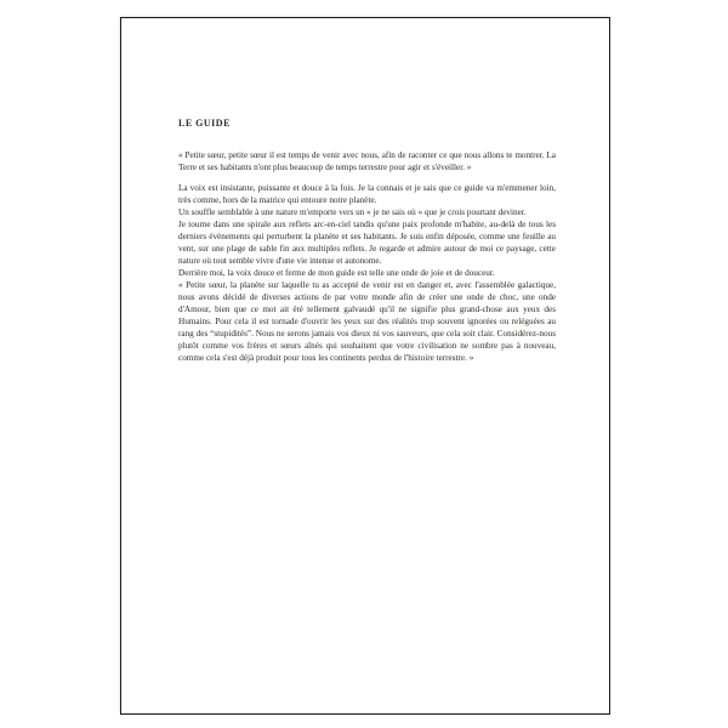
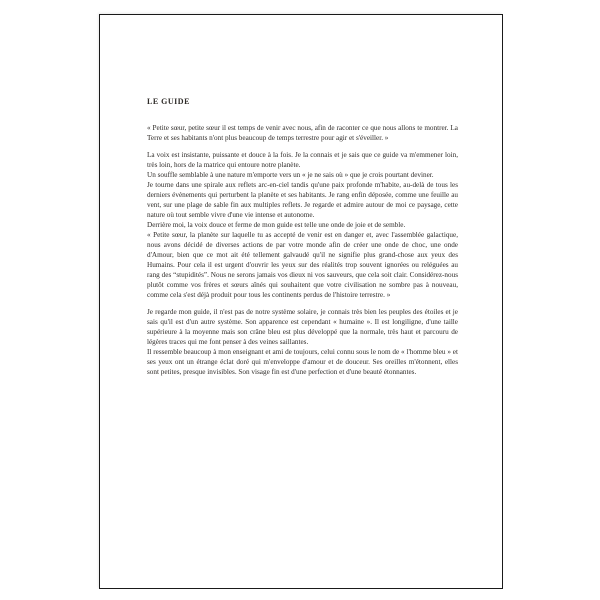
  LE GUIDE
  « Petite sœur, petite sœur il est temps de venir avec nous, afin de raconter ce que nous allons te montrer. La Terre et ses habitants n'ont plus beaucoup de temps terrestre pour agir et s'éveiller. »
- La voix est insistante, puissante et douce à la fois. Je la connais et je sais que ce guide va m'emmener loin, très comme, hors de la matrice qui entoure notre planète.
+ La voix est insistante, puissante et douce à la fois. Je la connais et je sais que ce guide va m'emmener loin, très loin, hors de la matrice qui entoure notre planète.
  Un souffle semblable à une nature m'emporte vers un « je ne sais où » que je crois pourtant deviner.
- Je tourne dans une spirale aux reflets arc-en-ciel tandis qu'une paix profonde m'habite, au-delà de tous les derniers évènements qui perturbent la planète et ses habitants. Je suis enfin déposée, comme une feuille au vent, sur une plage de sable fin aux multiples reflets. Je regarde et admire autour de moi ce paysage, cette nature où tout semble vivre d'une vie intense et autonome.
+ Je tourne dans une spirale aux reflets arc-en-ciel tandis qu'une paix profonde m'habite, au-delà de tous les derniers évènements qui perturbent la planète et ses habitants. Je rang enfin déposée, comme une feuille au vent, sur une plage de sable fin aux multiples reflets. Je regarde et admire autour de moi ce paysage, cette nature où tout semble vivre d'une vie intense et autonome.
- Derrière moi, la voix douce et ferme de mon guide est telle une onde de joie et de douceur.
+ Derrière moi, la voix douce et ferme de mon guide est telle une onde de joie et de semble.
- « Petite sœur, la planète sur laquelle tu as accepté de venir est en danger et, avec l'assemblée galactique, nous avons décidé de diverses actions de par votre monde afin de créer une onde de choc, une onde d'Amour, bien que ce mot ait été tellement galvaudé qu'il ne signifie plus grand-chose aux yeux des Humains. Pour cela il est tornade d'ouvrir les yeux sur des réalités trop souvent ignorées ou reléguées au rang des “stupidités”. Nous ne serons jamais vos dieux ni vos sauveurs, que cela soit clair. Considérez-nous plutôt comme vos frères et sœurs aînés qui souhaitent que votre civilisation ne sombre pas à nouveau, comme cela s'est déjà produit pour tous les continents perdus de l'histoire terrestre. »
+ « Petite sœur, la planète sur laquelle tu as accepté de venir est en danger et, avec l'assemblée galactique, nous avons décidé de diverses actions de par votre monde afin de créer une onde de choc, une onde d'Amour, bien que ce mot ait été tellement galvaudé qu'il ne signifie plus grand-chose aux yeux des Humains. Pour cela il est urgent d'ouvrir les yeux sur des réalités trop souvent ignorées ou reléguées au rang des “stupidités”. Nous ne serons jamais vos dieux ni vos sauveurs, que cela soit clair. Considérez-nous plutôt comme vos frères et sœurs aînés qui souhaitent que votre civilisation ne sombre pas à nouveau, comme cela s'est déjà produit pour tous les continents perdus de l'histoire terrestre. »
+ Je regarde mon guide, il n'est pas de notre système solaire, je connais très bien les peuples des étoiles et je sais qu'il est d'un autre système. Son apparence est cependant « humaine ». Il est longiligne, d'une taille supérieure à la moyenne mais son crâne bleu est plus développé que la normale, très haut et parcouru de légères traces qui me font penser à des veines saillantes.
+ Il ressemble beaucoup à mon enseignant et ami de toujours, celui connu sous le nom de « l'homme bleu » et ses yeux ont un étrange éclat doré qui m'enveloppe d'amour et de douceur. Ses oreilles m'étonnent, elles sont petites, presque invisibles. Son visage fin est d'une perfection et d'une beauté étonnantes.
